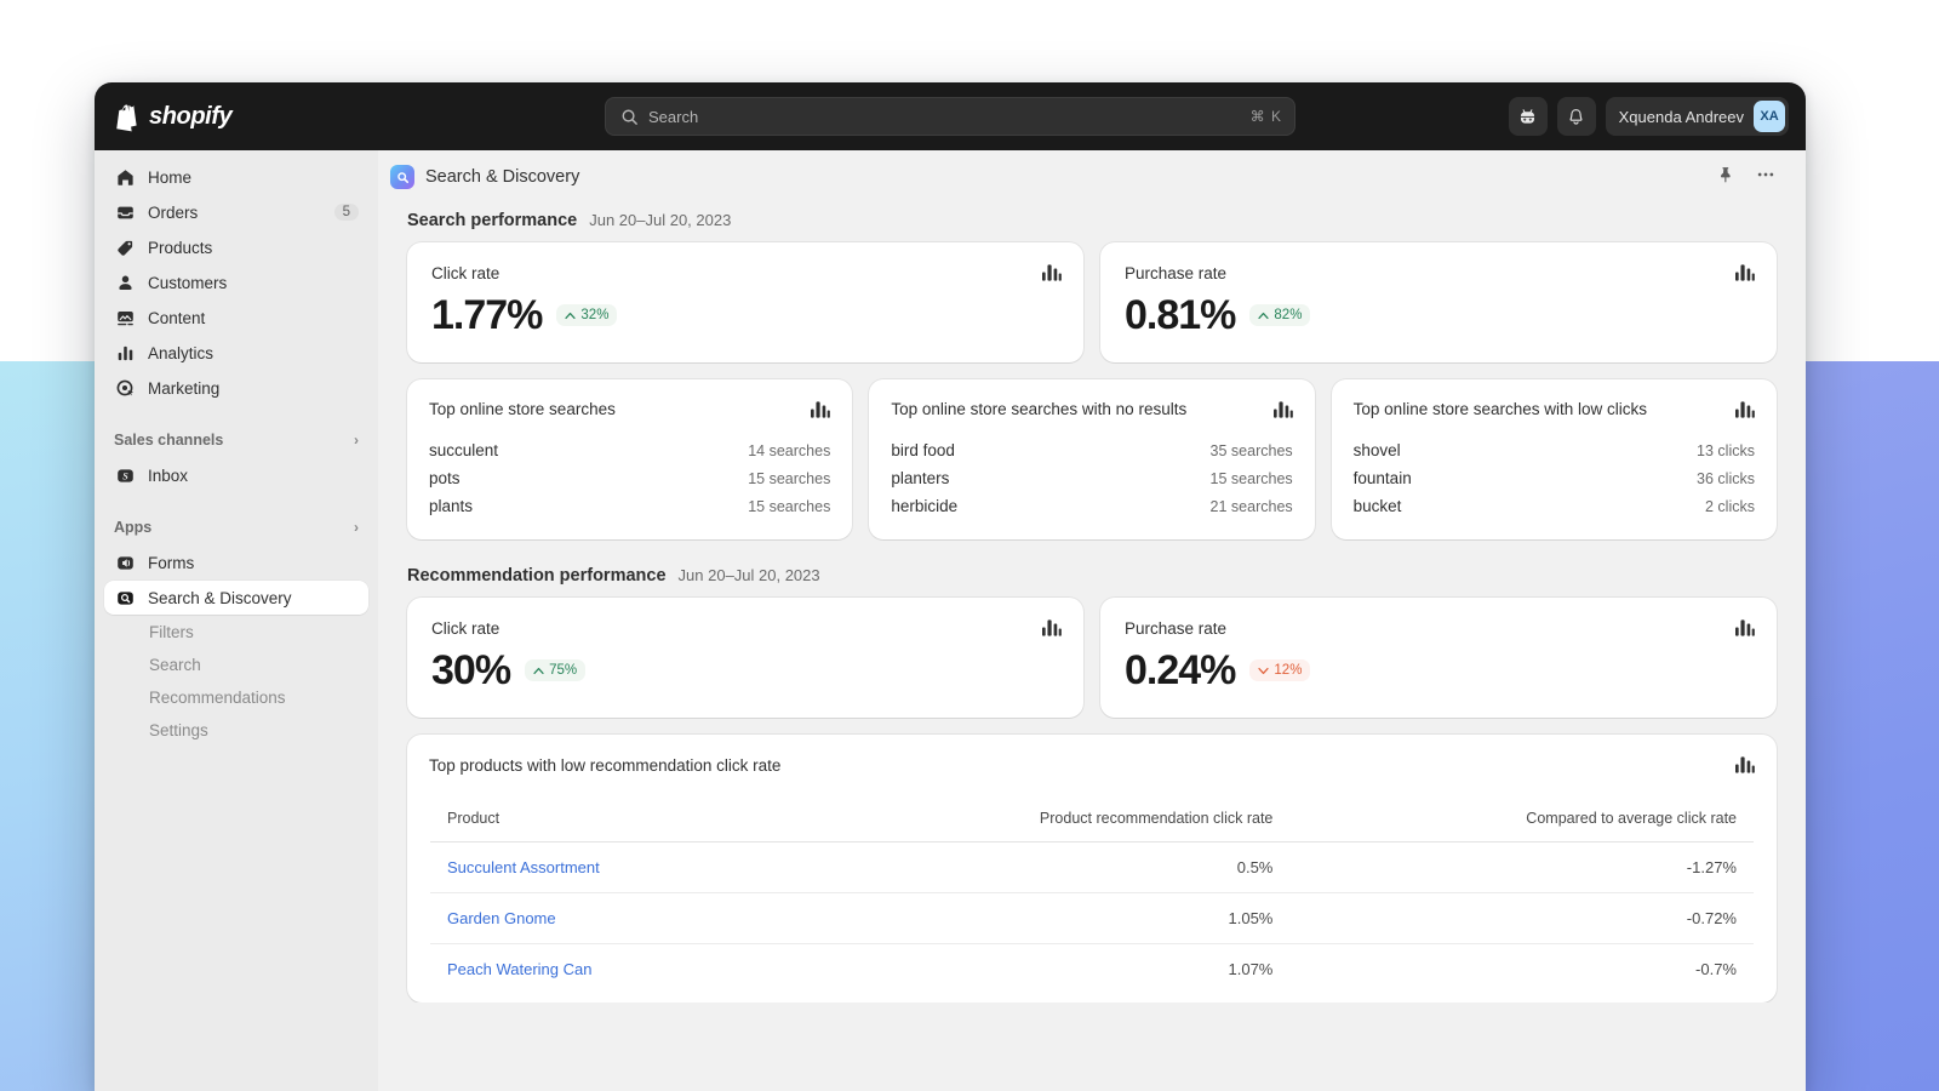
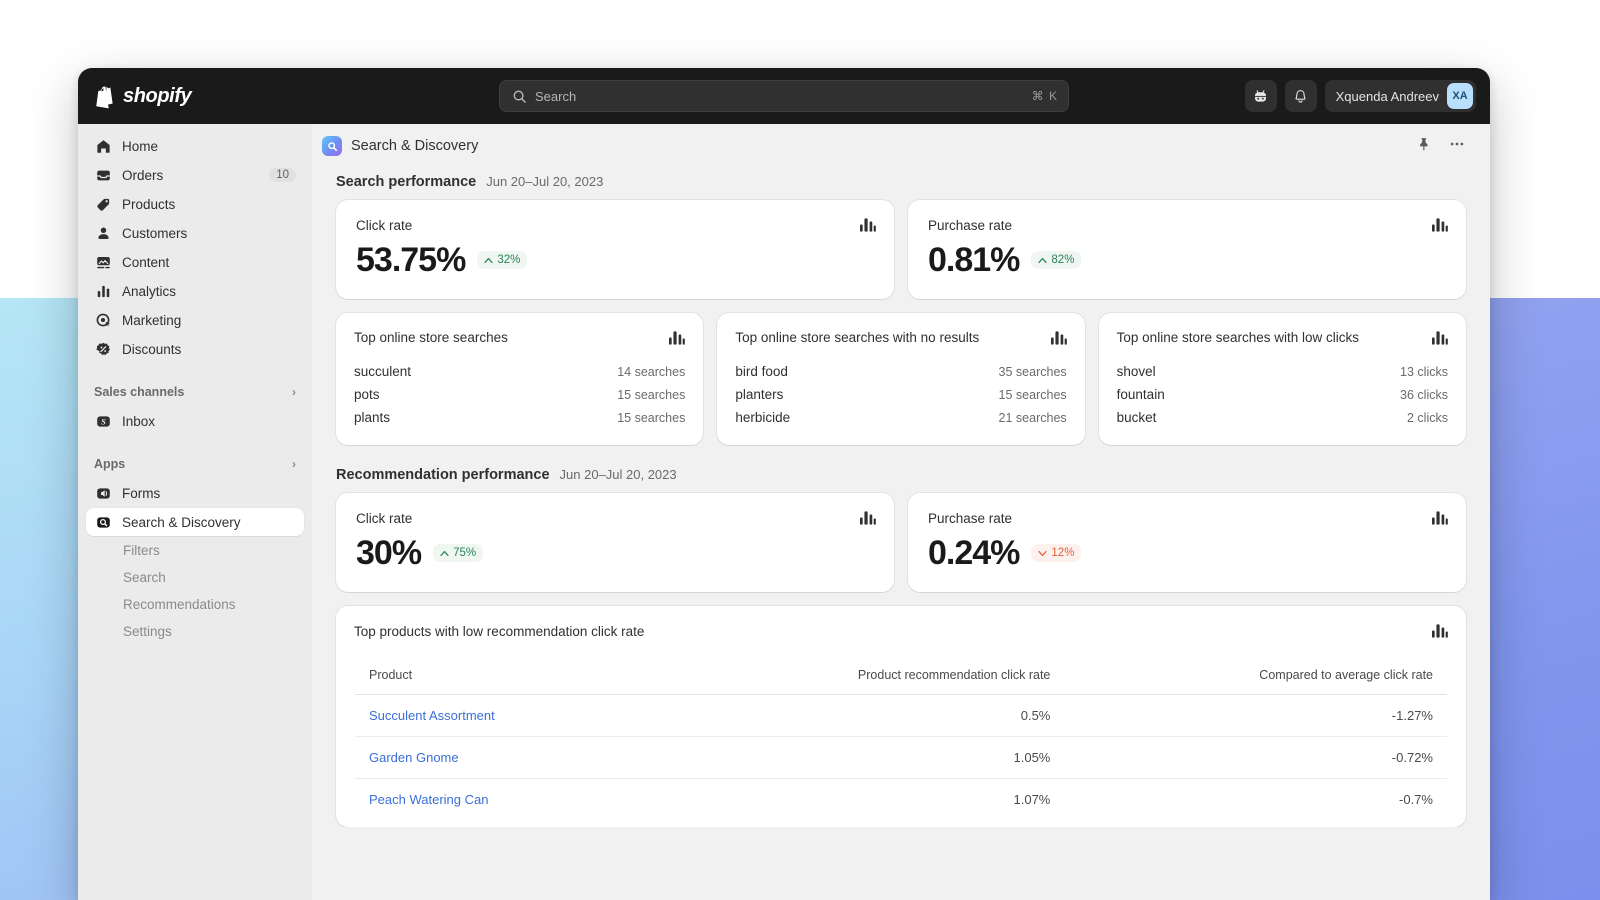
  shopify
  Search
  ⌘ K
  Xquenda Andreev
  XA
  Home
  Orders
- 5
+ 10
  Products
  Customers
  Content
  Analytics
  Marketing
+ Discounts
  Sales channels
  ›
  S
  Inbox
  Apps
  ›
  Forms
  Search & Discovery
  Filters
  Search
  Recommendations
  Settings
  Search & Discovery
  Search performance
  Jun 20–Jul 20, 2023
  Click rate
- 1.77%
+ 53.75%
  32%
  Purchase rate
  0.81%
  82%
  Top online store searches
  succulent
  14 searches
  pots
  15 searches
  plants
  15 searches
  Top online store searches with no results
  bird food
  35 searches
  planters
  15 searches
  herbicide
  21 searches
  Top online store searches with low clicks
  shovel
  13 clicks
  fountain
  36 clicks
  bucket
  2 clicks
  Recommendation performance
  Jun 20–Jul 20, 2023
  Click rate
  30%
  75%
  Purchase rate
  0.24%
  12%
  Top products with low recommendation click rate
  Product	Product recommendation click rate	Compared to average click rate
  Succulent Assortment	0.5%	-1.27%
  Garden Gnome	1.05%	-0.72%
  Peach Watering Can	1.07%	-0.7%
